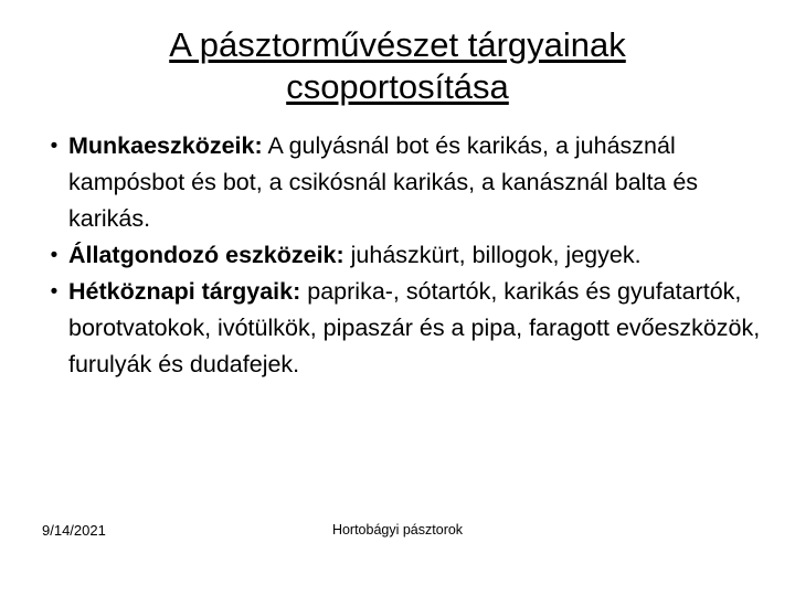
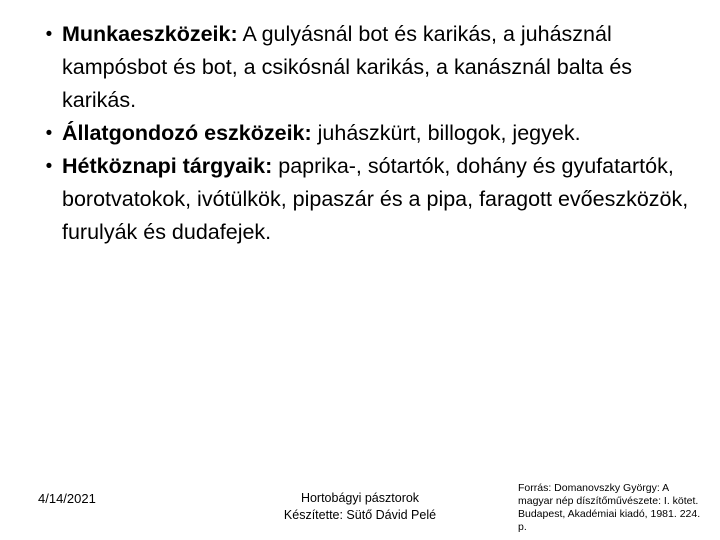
- A pásztorművészet tárgyainak
- csoportosítása
  •
  Munkaeszközeik: A gulyásnál bot és karikás, a juhásznál kampósbot és bot, a csikósnál karikás, a kanásznál balta és karikás.
  •
  Állatgondozó eszközeik: juhászkürt, billogok, jegyek.
  •
- Hétköznapi tárgyaik: paprika-, sótartók, karikás és gyufatartók, borotvatokok, ivótülkök, pipaszár és a pipa, faragott evőeszközök, furulyák és dudafejek.
+ Hétköznapi tárgyaik: paprika-, sótartók, dohány és gyufatartók, borotvatokok, ivótülkök, pipaszár és a pipa, faragott evőeszközök, furulyák és dudafejek.
- 9/14/2021
+ 4/14/2021
  Hortobágyi pásztorok
+ Készítette: Sütő Dávid Pelé
+ Forrás: Domanovszky György: A magyar nép díszítőművészete: I. kötet. Budapest, Akadémiai kiadó, 1981. 224. p.
